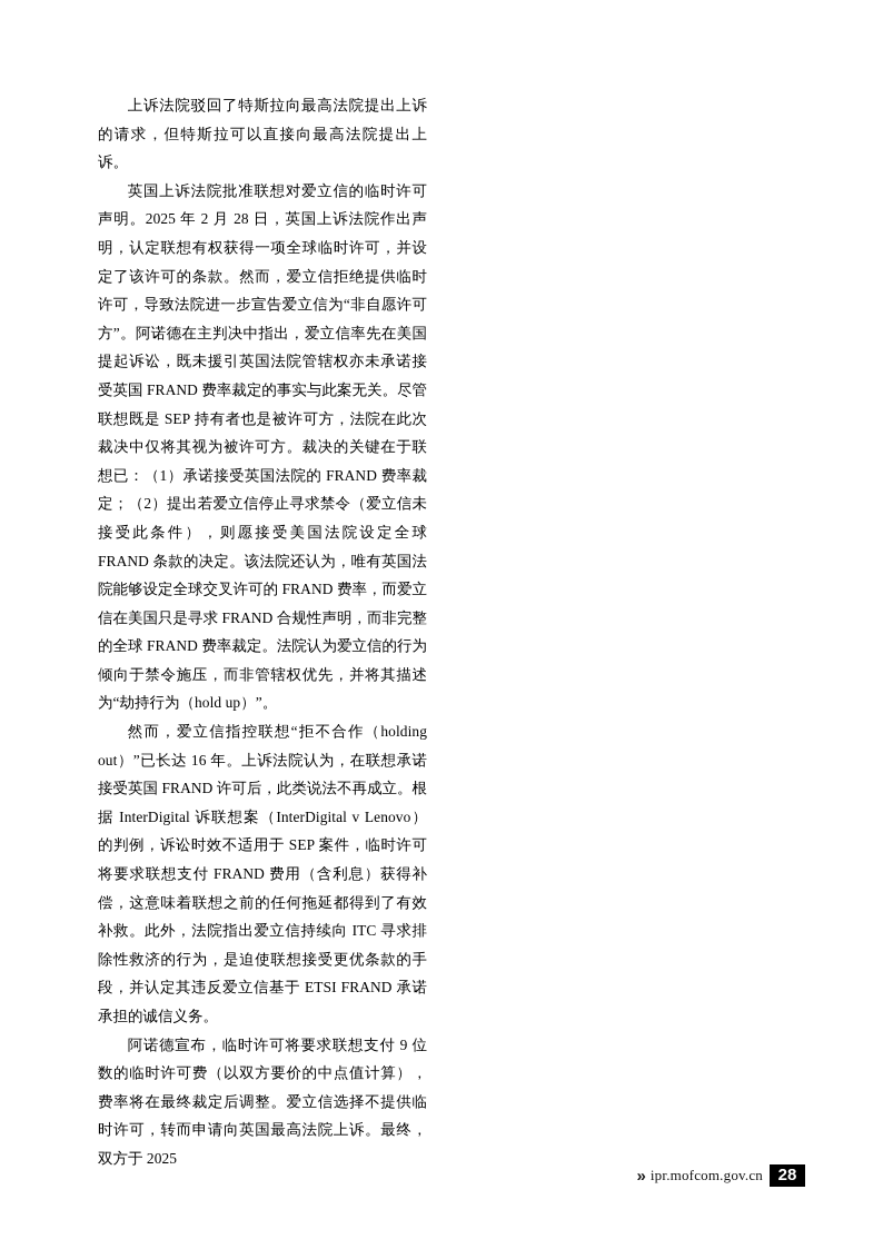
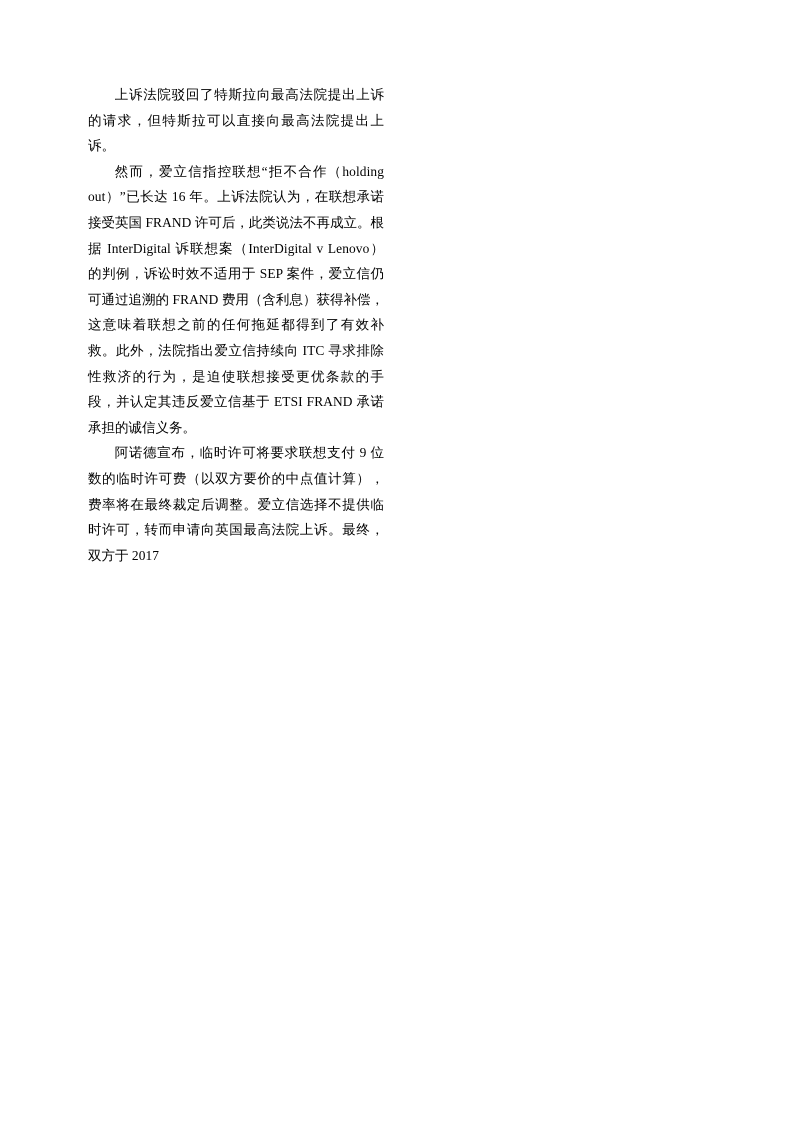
  上诉法院驳回了特斯拉向最高法院提出上诉的请求，但特斯拉可以直接向最高法院提出上诉。
- 英国上诉法院批准联想对爱立信的临时许可声明。2025 年 2 月 28 日，英国上诉法院作出声明，认定联想有权获得一项全球临时许可，并设定了该许可的条款。然而，爱立信拒绝提供临时许可，导致法院进一步宣告爱立信为“非自愿许可方”。阿诺德在主判决中指出，爱立信率先在美国提起诉讼，既未援引英国法院管辖权亦未承诺接受英国 FRAND 费率裁定的事实与此案无关。尽管联想既是 SEP 持有者也是被许可方，法院在此次裁决中仅将其视为被许可方。裁决的关键在于联想已：（1）承诺接受英国法院的 FRAND 费率裁定；（2）提出若爱立信停止寻求禁令（爱立信未接受此条件），则愿接受美国法院设定全球 FRAND 条款的决定。该法院还认为，唯有英国法院能够设定全球交叉许可的 FRAND 费率，而爱立信在美国只是寻求 FRAND 合规性声明，而非完整的全球 FRAND 费率裁定。法院认为爱立信的行为倾向于禁令施压，而非管辖权优先，并将其描述为“劫持行为（hold up）”。
- 然而，爱立信指控联想“拒不合作（holding out）”已长达 16 年。上诉法院认为，在联想承诺接受英国 FRAND 许可后，此类说法不再成立。根据 InterDigital 诉联想案（InterDigital v Lenovo）的判例，诉讼时效不适用于 SEP 案件，临时许可将要求联想支付 FRAND 费用（含利息）获得补偿，这意味着联想之前的任何拖延都得到了有效补救。此外，法院指出爱立信持续向 ITC 寻求排除性救济的行为，是迫使联想接受更优条款的手段，并认定其违反爱立信基于 ETSI FRAND 承诺承担的诚信义务。
+ 然而，爱立信指控联想“拒不合作（holding out）”已长达 16 年。上诉法院认为，在联想承诺接受英国 FRAND 许可后，此类说法不再成立。根据 InterDigital 诉联想案（InterDigital v Lenovo）的判例，诉讼时效不适用于 SEP 案件，爱立信仍可通过追溯的 FRAND 费用（含利息）获得补偿，这意味着联想之前的任何拖延都得到了有效补救。此外，法院指出爱立信持续向 ITC 寻求排除性救济的行为，是迫使联想接受更优条款的手段，并认定其违反爱立信基于 ETSI FRAND 承诺承担的诚信义务。
- 阿诺德宣布，临时许可将要求联想支付 9 位数的临时许可费（以双方要价的中点值计算），费率将在最终裁定后调整。爱立信选择不提供临时许可，转而申请向英国最高法院上诉。最终，双方于 2025
+ 阿诺德宣布，临时许可将要求联想支付 9 位数的临时许可费（以双方要价的中点值计算），费率将在最终裁定后调整。爱立信选择不提供临时许可，转而申请向英国最高法院上诉。最终，双方于 2017
- »
- ipr.mofcom.gov.cn
- 28
